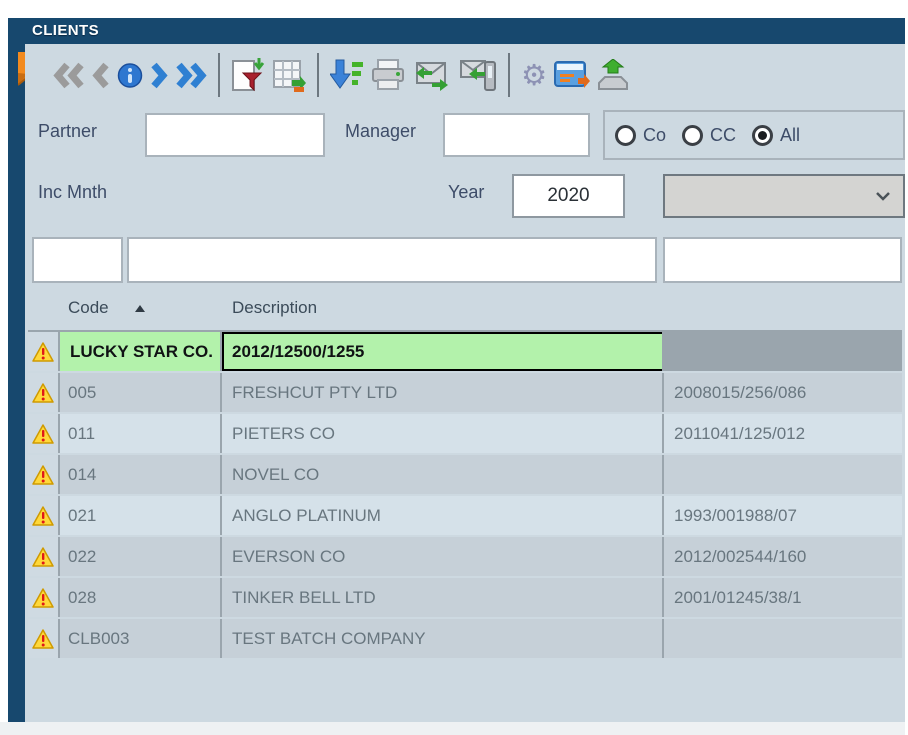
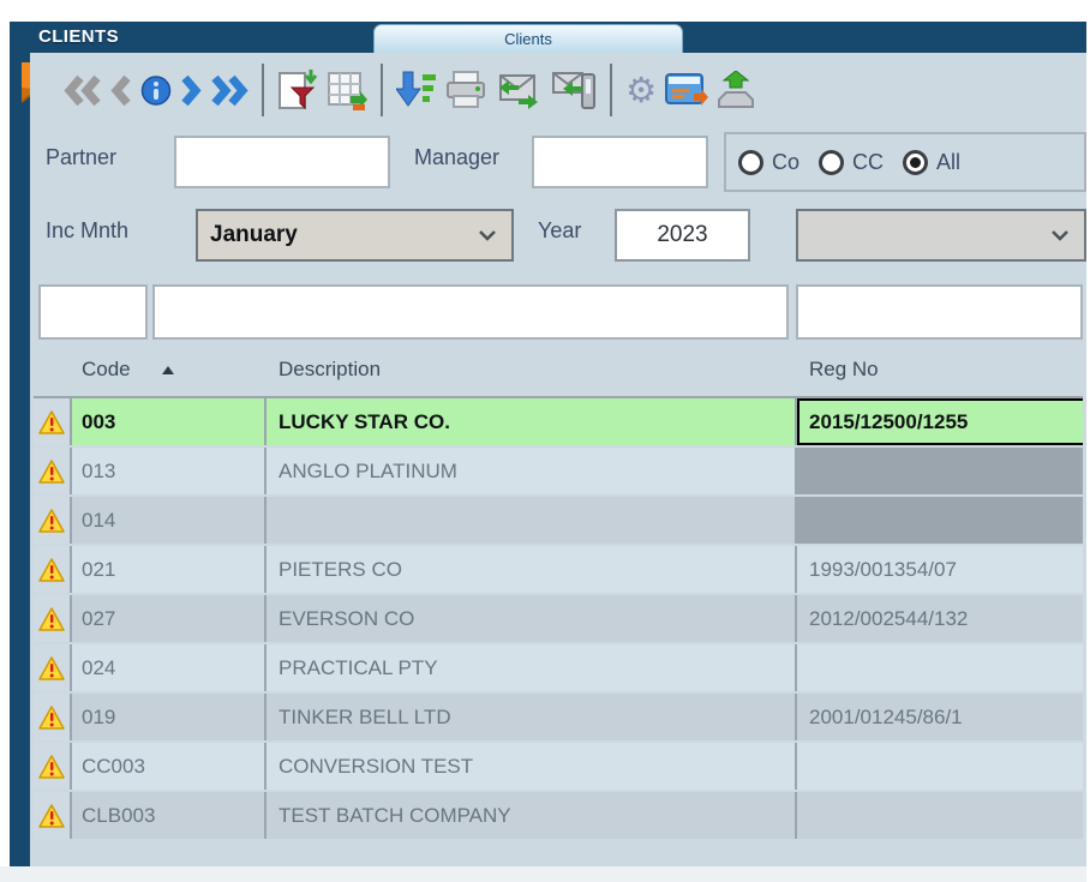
  CLIENTS
+ Clients
  ⚙
  Partner
  Manager
  Co
  CC
  All
  Inc Mnth
+ January
  Year
- 2020
+ 2023
  Code
  Description
+ Reg No
+ 003
  LUCKY STAR CO.
- 2012/12500/1255
+ 2015/12500/1255
- 005
- FRESHCUT PTY LTD
- 2008015/256/086
- 011
+ 013
- PIETERS CO
+ ANGLO PLATINUM
- 2011041/125/012
  014
- NOVEL CO
  021
- ANGLO PLATINUM
+ PIETERS CO
- 1993/001988/07
+ 1993/001354/07
- 022
+ 027
  EVERSON CO
- 2012/002544/160
+ 2012/002544/132
+ 024
+ PRACTICAL PTY
- 028
+ 019
  TINKER BELL LTD
- 2001/01245/38/1
+ 2001/01245/86/1
+ CC003
+ CONVERSION TEST
  CLB003
  TEST BATCH COMPANY
